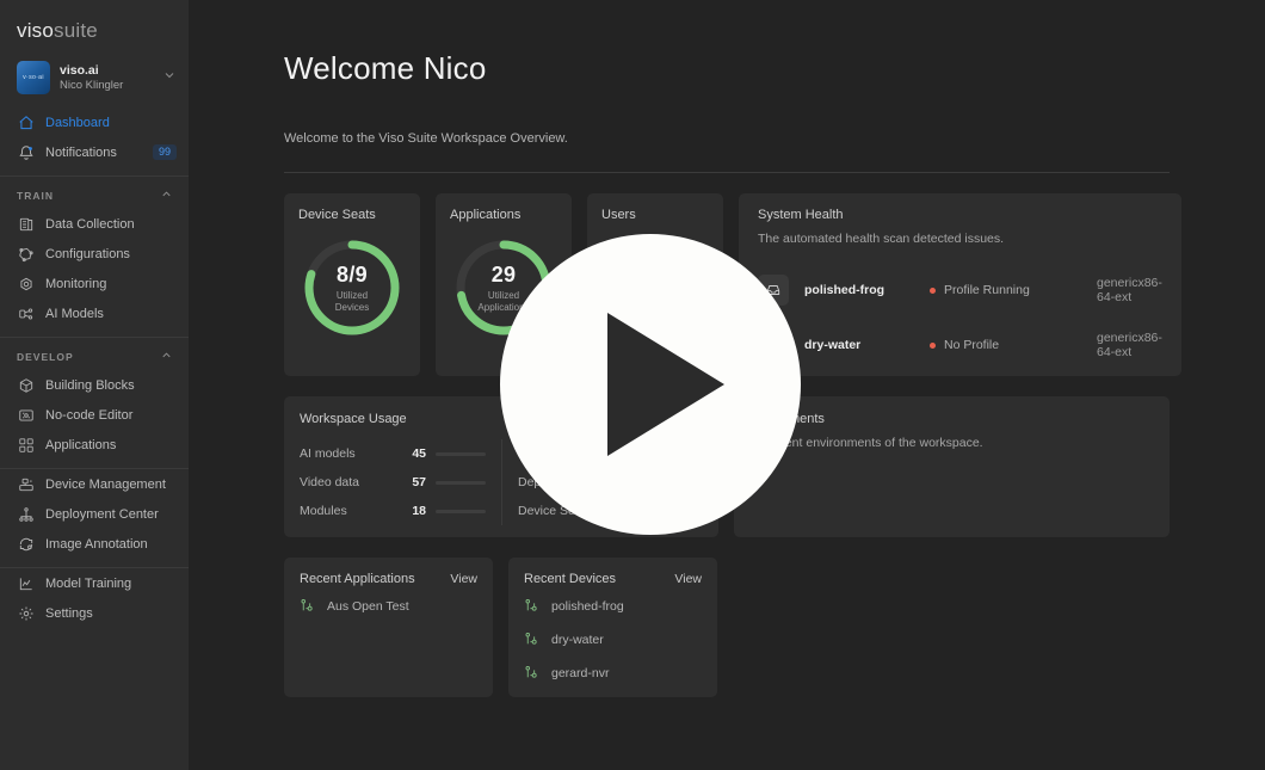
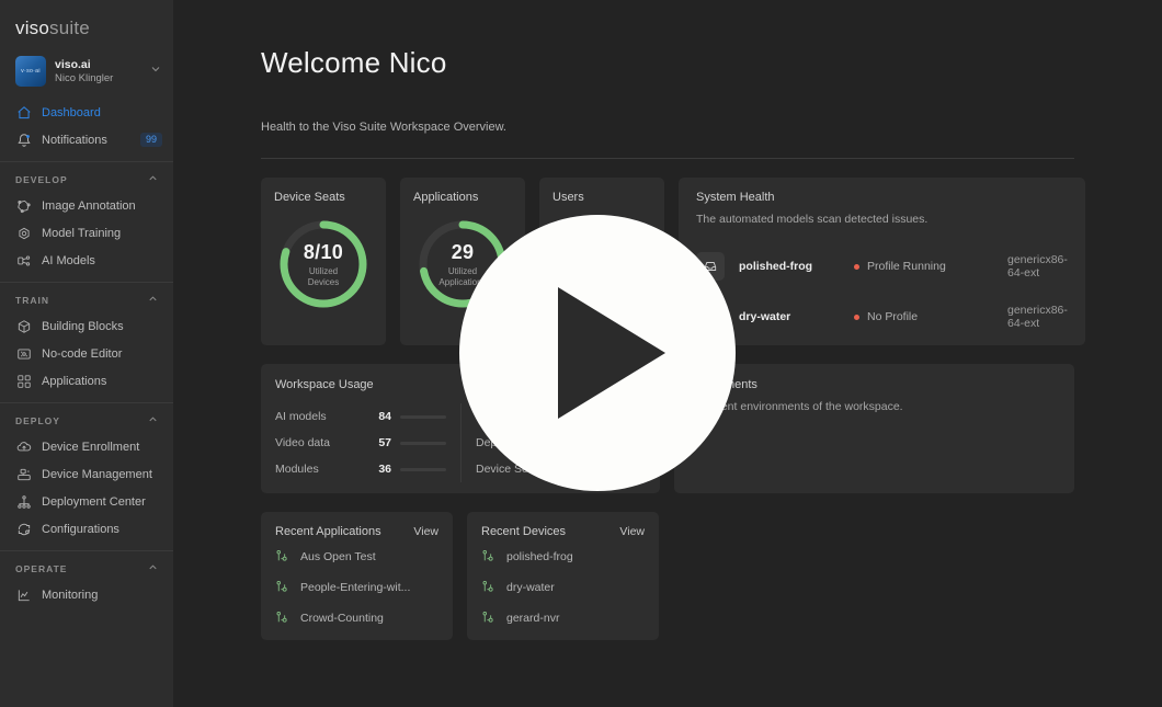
  visosuite
  viso.ai
  Nico Klingler
  Dashboard
  Notifications
  99
- TRAIN
+ DEVELOP
- Data Collection
- Configurations
+ Image Annotation
- Monitoring
+ Model Training
  AI Models
- DEVELOP
+ TRAIN
  Building Blocks
  No-code Editor
  Applications
+ DEPLOY
+ Device Enrollment
  Device Management
  Deployment Center
- Image Annotation
+ Configurations
+ OPERATE
- Model Training
+ Monitoring
- Settings
  Welcome Nico
- Welcome to the Viso Suite Workspace Overview.
+ Health to the Viso Suite Workspace Overview.
  Device Seats
- 8/9
+ 8/10
  Utilized
  Devices
  Applications
  29
  Utilized
  Applicatio
  Users
  System Health
- The automated health scan detected issues.
+ The automated models scan detected issues.
  polished-frog
  Profile Running
  genericx86-64-ext
  dry-water
  No Profile
  genericx86-64-ext
  Workspace Usage
  AI models
- 45
+ 84
  Video data
  57
  Modules
- 18
+ 36
  Device S
  nt environments of the workspace.
  Recent Applications
  View
  Aus Open Test
+ People-Entering-wit...
+ Crowd-Counting
  Recent Devices
  View
  polished-frog
  dry-water
  gerard-nvr
